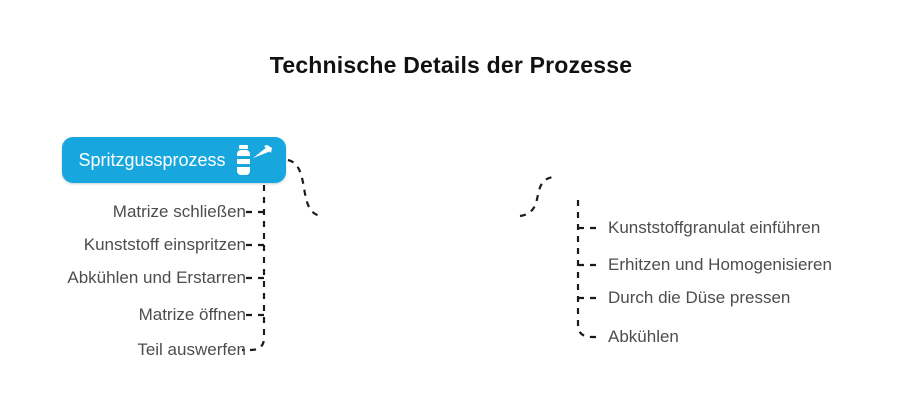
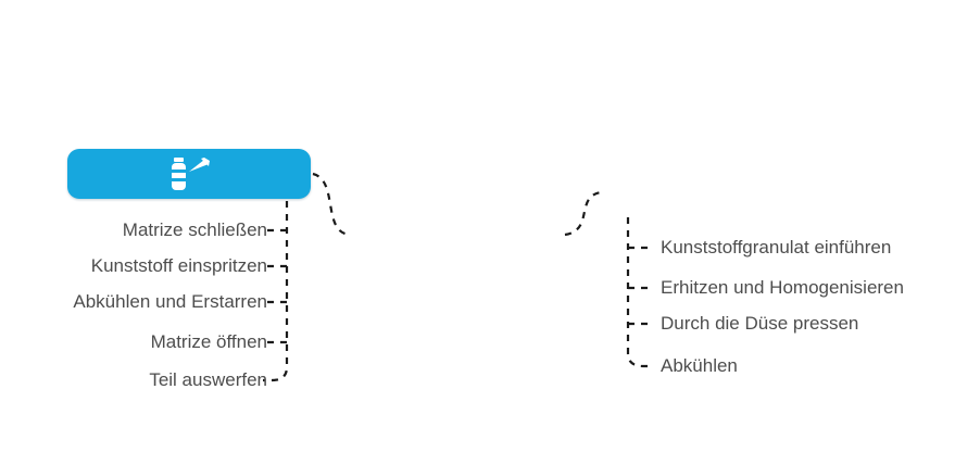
- Technische Details der Prozesse
- Spritzgussprozess
  Matrize schließen
  Kunststoff einspritzen
  Abkühlen und Erstarren
  Matrize öffnen
  Teil auswerfen
  Kunststoffgranulat einführen
  Erhitzen und Homogenisieren
  Durch die Düse pressen
  Abkühlen
